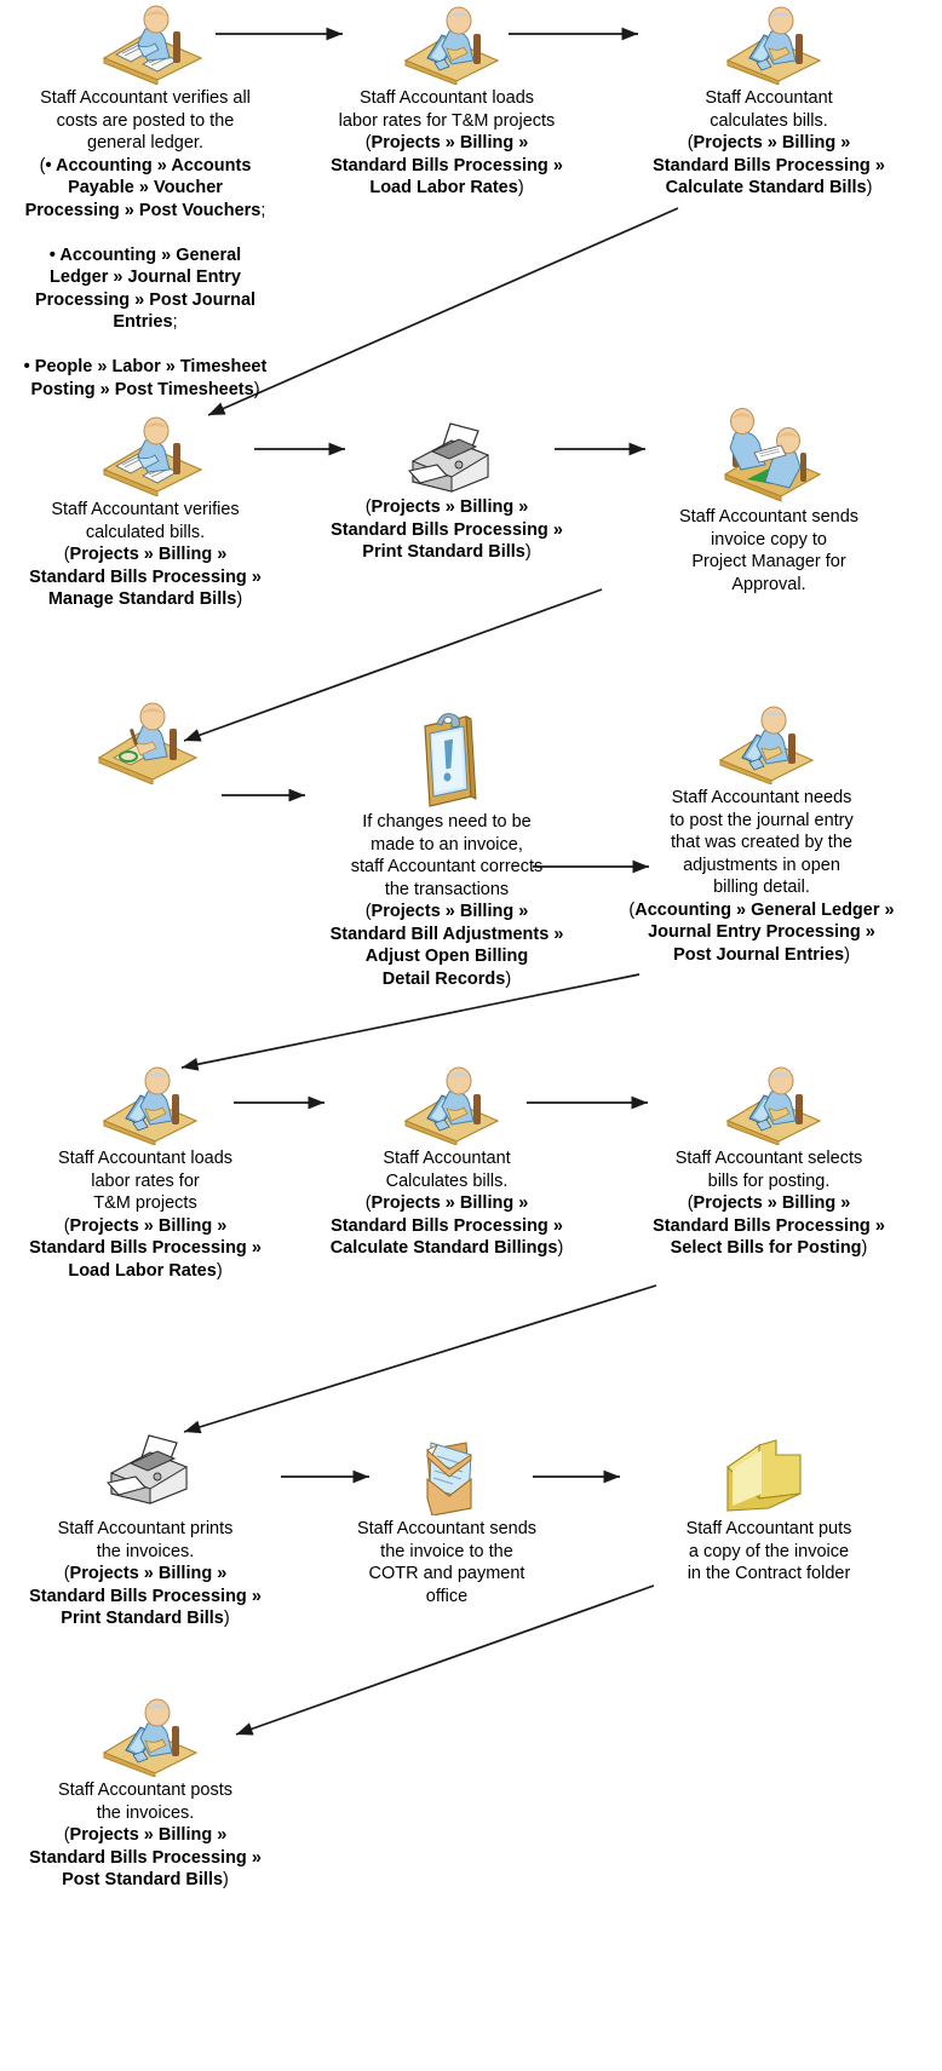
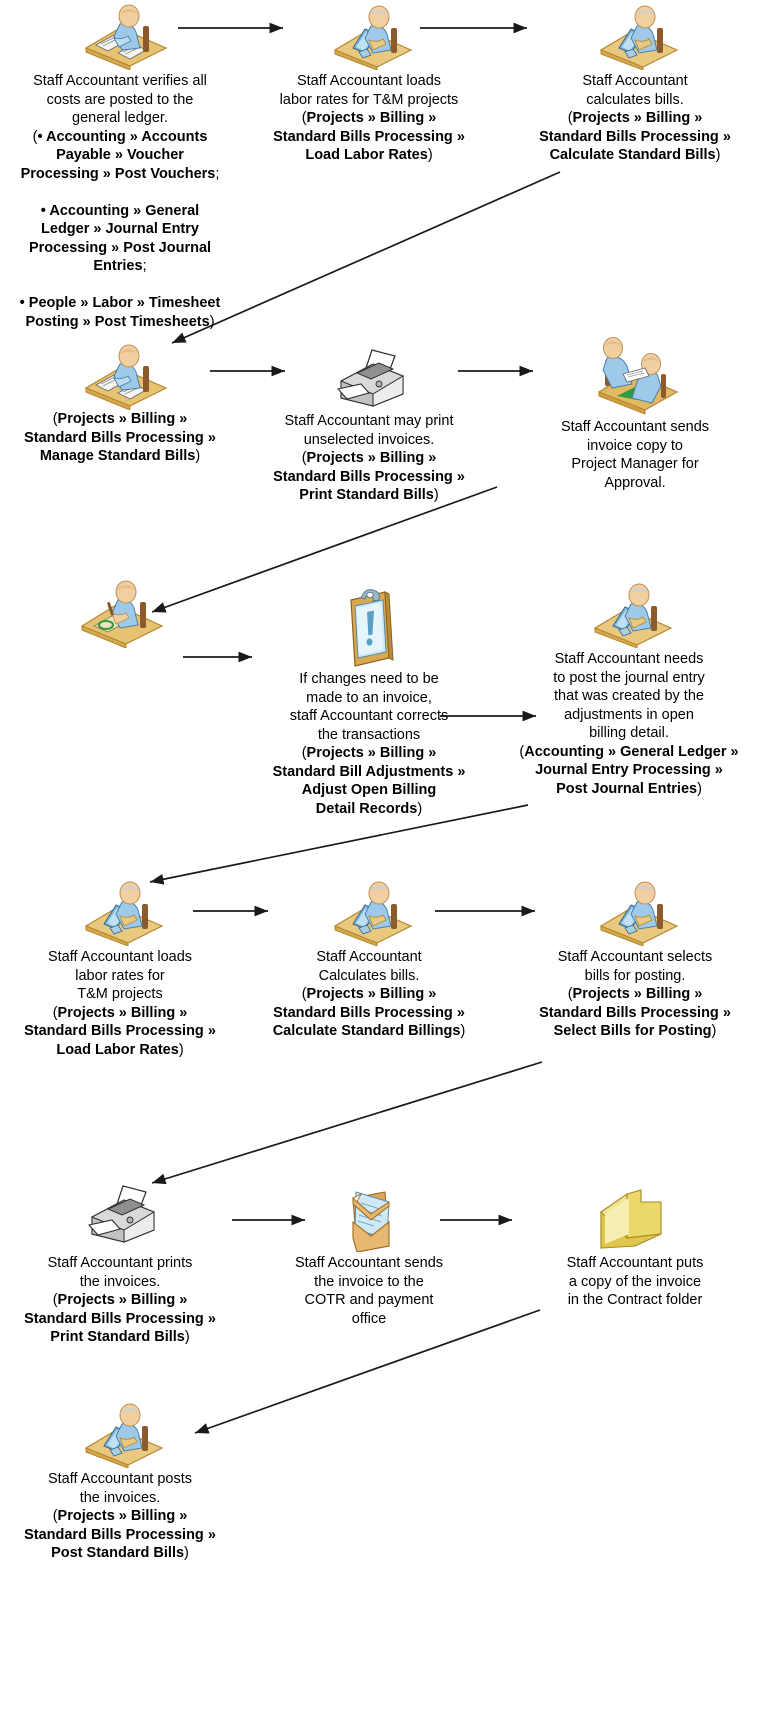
  Staff Accountant verifies all
  costs are posted to the
  general ledger.
  (• Accounting » Accounts
  Payable » Voucher
  Processing » Post Vouchers;
  • Accounting » General
  Ledger » Journal Entry
  Processing » Post Journal
  Entries;
  • People » Labor » Timesheet
  Posting » Post Timesheets)
  Staff Accountant loads
  labor rates for T&M projects
  (Projects » Billing »
  Standard Bills Processing »
  Load Labor Rates)
  Staff Accountant
  calculates bills.
  (Projects » Billing »
  Standard Bills Processing »
  Calculate Standard Bills)
- Staff Accountant verifies
- calculated bills.
  (Projects » Billing »
  Standard Bills Processing »
  Manage Standard Bills)
+ Staff Accountant may print
+ unselected invoices.
  (Projects » Billing »
  Standard Bills Processing »
  Print Standard Bills)
  Staff Accountant sends
  invoice copy to
  Project Manager for
  Approval.
  If changes need to be
  made to an invoice,
  staff Accountant corrects
  the transactions
  (Projects » Billing »
  Standard Bill Adjustments »
  Adjust Open Billing
  Detail Records)
  Staff Accountant needs
  to post the journal entry
  that was created by the
  adjustments in open
  billing detail.
  (Accounting » General Ledger »
  Journal Entry Processing »
  Post Journal Entries)
  Staff Accountant loads
  labor rates for
  T&M projects
  (Projects » Billing »
  Standard Bills Processing »
  Load Labor Rates)
  Staff Accountant
  Calculates bills.
  (Projects » Billing »
  Standard Bills Processing »
  Calculate Standard Billings)
  Staff Accountant selects
  bills for posting.
  (Projects » Billing »
  Standard Bills Processing »
  Select Bills for Posting)
  Staff Accountant prints
  the invoices.
  (Projects » Billing »
  Standard Bills Processing »
  Print Standard Bills)
  Staff Accountant sends
  the invoice to the
  COTR and payment
  office
  Staff Accountant puts
  a copy of the invoice
  in the Contract folder
  Staff Accountant posts
  the invoices.
  (Projects » Billing »
  Standard Bills Processing »
  Post Standard Bills)
